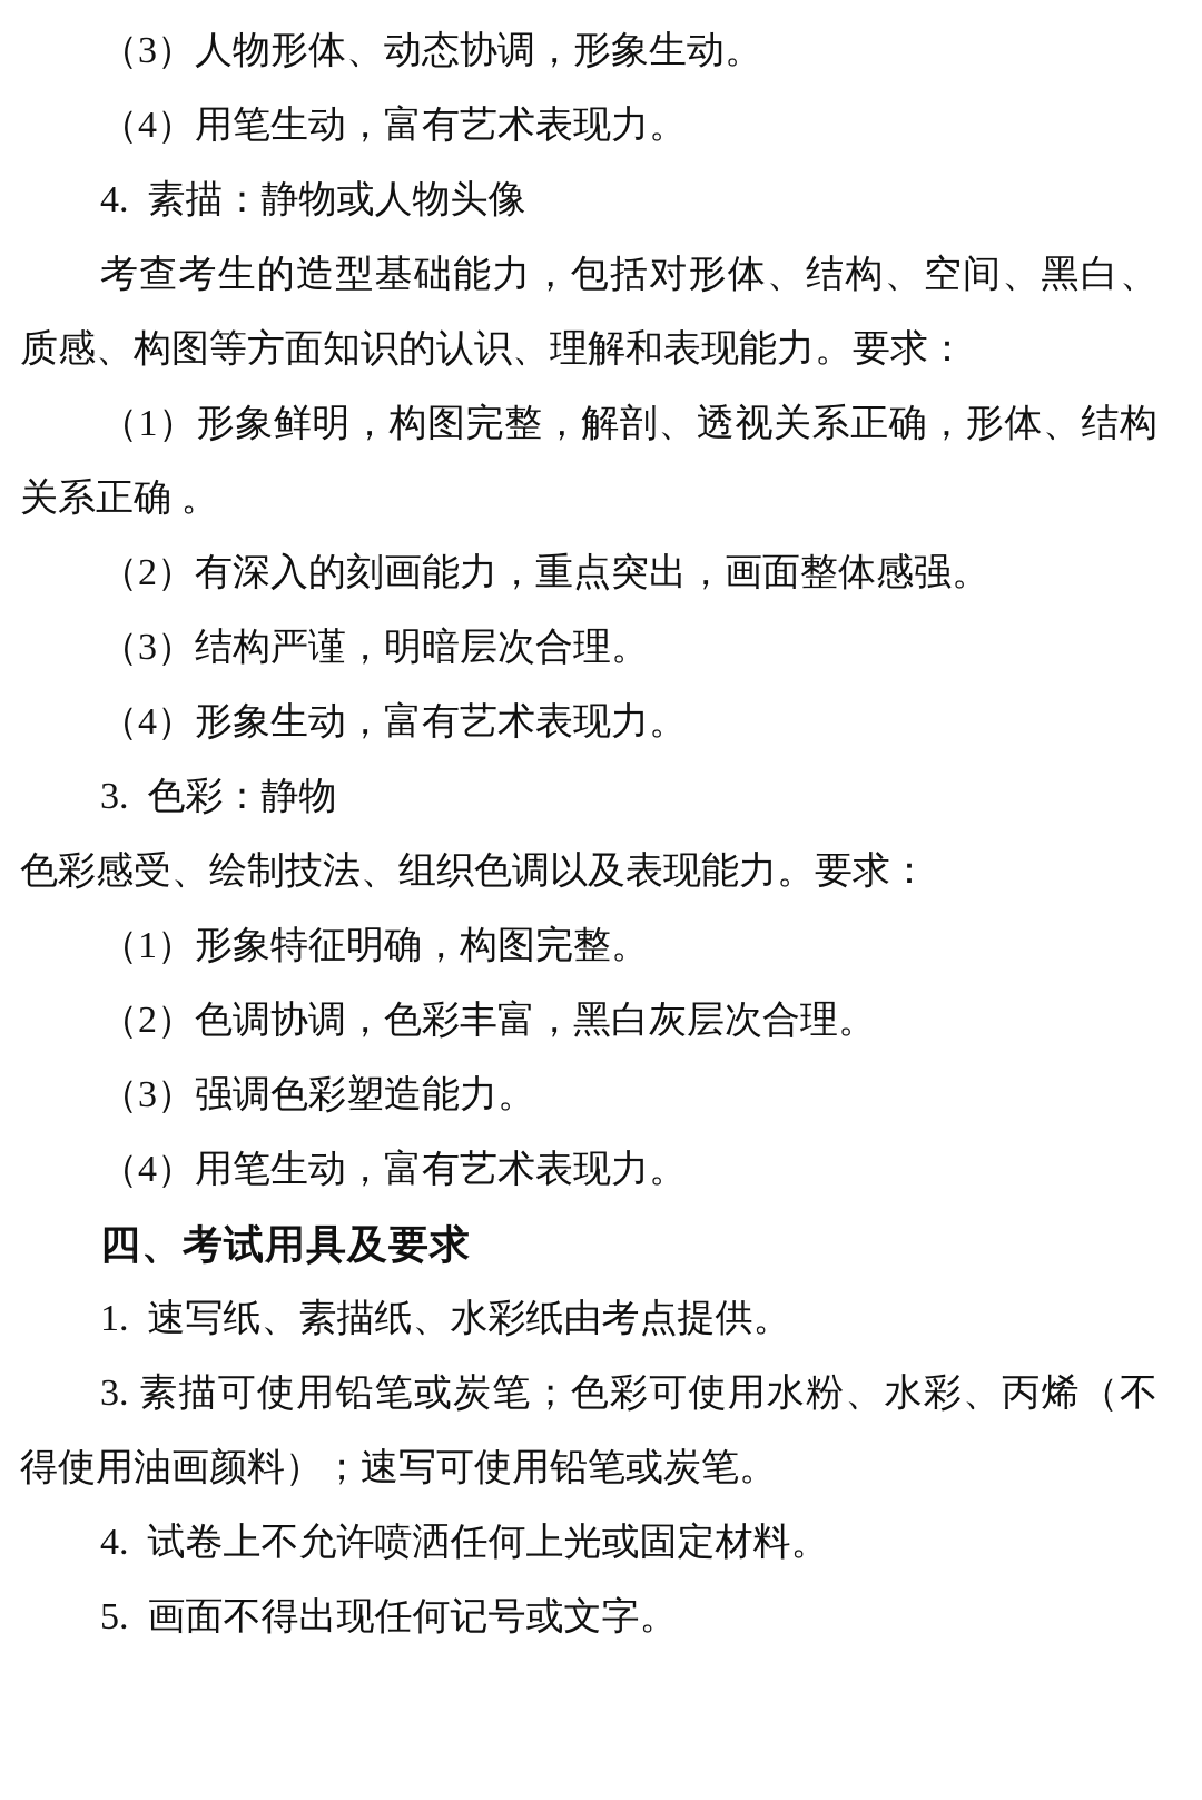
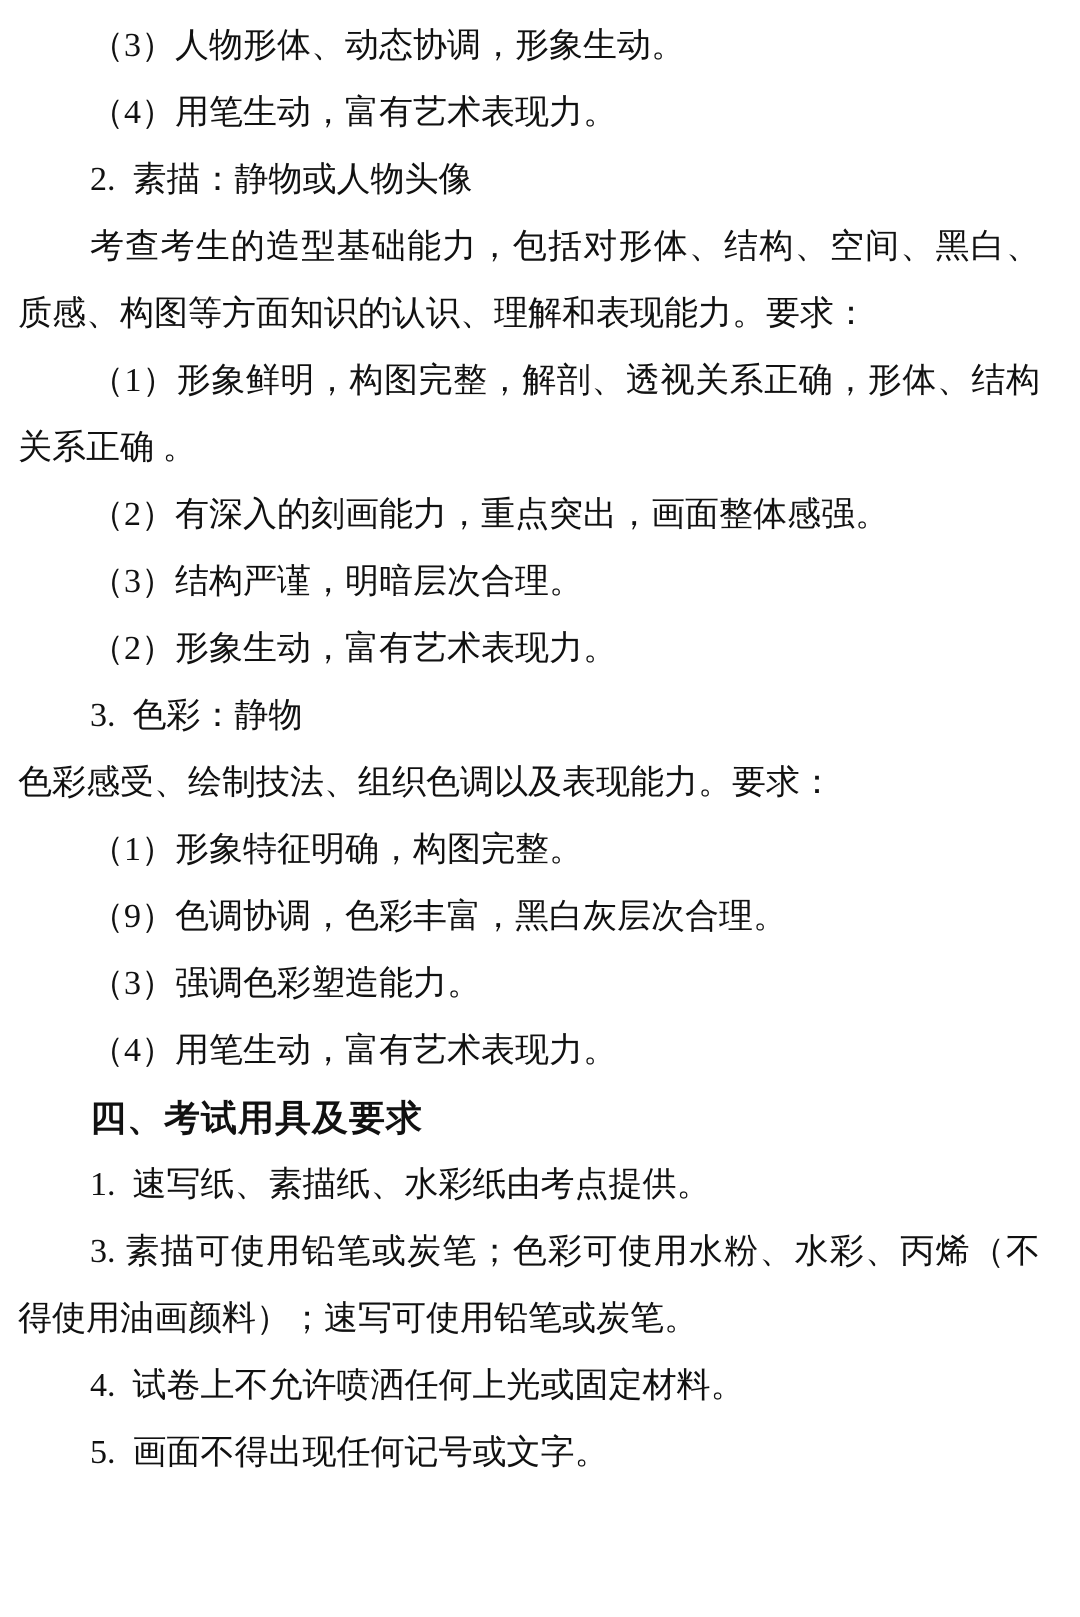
  （3）人物形体、动态协调，形象生动。
  （4）用笔生动，富有艺术表现力。
- 4. 素描：静物或人物头像
+ 2. 素描：静物或人物头像
  考查考生的造型基础能力，包括对形体、结构、空间、黑白、
  质感、构图等方面知识的认识、理解和表现能力。要求：
  （1）形象鲜明，构图完整，解剖、透视关系正确，形体、结构
  关系正确 。
  （2）有深入的刻画能力，重点突出，画面整体感强。
  （3）结构严谨，明暗层次合理。
- （4）形象生动，富有艺术表现力。
+ （2）形象生动，富有艺术表现力。
  3. 色彩：静物
  色彩感受、绘制技法、组织色调以及表现能力。要求：
  （1）形象特征明确，构图完整。
- （2）色调协调，色彩丰富，黑白灰层次合理。
+ （9）色调协调，色彩丰富，黑白灰层次合理。
  （3）强调色彩塑造能力。
  （4）用笔生动，富有艺术表现力。
  四、考试用具及要求
  1. 速写纸、素描纸、水彩纸由考点提供。
  3. 素描可使用铅笔或炭笔；色彩可使用水粉、水彩、丙烯（不
  得使用油画颜料）；速写可使用铅笔或炭笔。
  4. 试卷上不允许喷洒任何上光或固定材料。
  5. 画面不得出现任何记号或文字。
